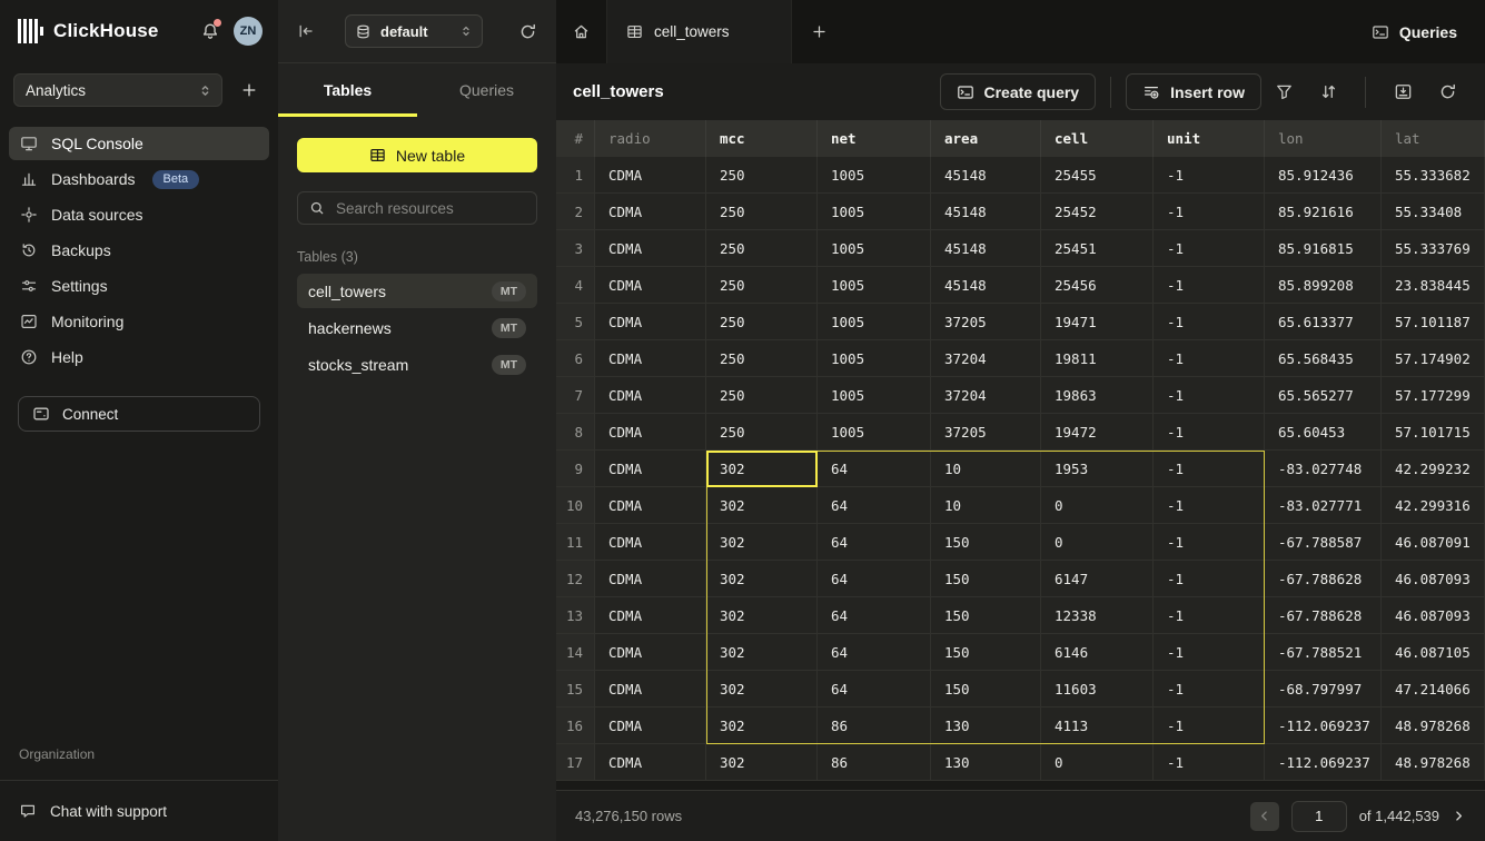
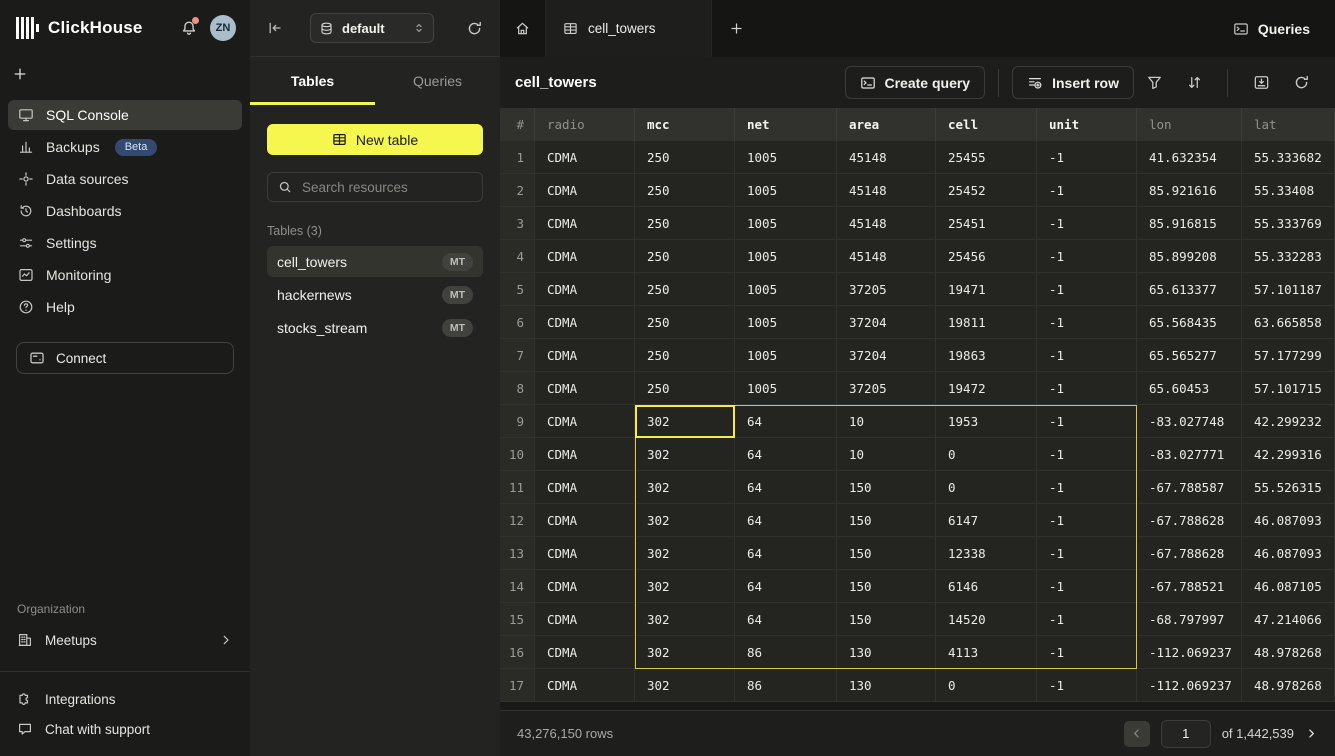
  ClickHouse
  ZN
- Analytics
  SQL Console
- Dashboards
+ Backups
  Beta
  Data sources
- Backups
+ Dashboards
  Settings
  Monitoring
  Help
  Connect
  Organization
+ Meetups
+ Integrations
  Chat with support
  default
  Tables
  Queries
  New table
  Search resources
  Tables (3)
  cell_towers
  MT
  hackernews
  MT
  stocks_stream
  MT
  cell_towers
  Queries
  cell_towers
  Create query
  Insert row
  #
  radio
  mcc
  net
  area
  cell
  unit
  lon
  lat
  1
  CDMA
  250
  1005
  45148
  25455
  -1
- 85.912436
+ 41.632354
  55.333682
  2
  CDMA
  250
  1005
  45148
  25452
  -1
  85.921616
  55.33408
  3
  CDMA
  250
  1005
  45148
  25451
  -1
  85.916815
  55.333769
  4
  CDMA
  250
  1005
  45148
  25456
  -1
  85.899208
- 23.838445
+ 55.332283
  5
  CDMA
  250
  1005
  37205
  19471
  -1
  65.613377
  57.101187
  6
  CDMA
  250
  1005
  37204
  19811
  -1
  65.568435
- 57.174902
+ 63.665858
  7
  CDMA
  250
  1005
  37204
  19863
  -1
  65.565277
  57.177299
  8
  CDMA
  250
  1005
  37205
  19472
  -1
  65.60453
  57.101715
  9
  CDMA
  302
  64
  10
  1953
  -1
  -83.027748
  42.299232
  10
  CDMA
  302
  64
  10
  0
  -1
  -83.027771
  42.299316
  11
  CDMA
  302
  64
  150
  0
  -1
  -67.788587
- 46.087091
+ 55.526315
  12
  CDMA
  302
  64
  150
  6147
  -1
  -67.788628
  46.087093
  13
  CDMA
  302
  64
  150
  12338
  -1
  -67.788628
  46.087093
  14
  CDMA
  302
  64
  150
  6146
  -1
  -67.788521
  46.087105
  15
  CDMA
  302
  64
  150
- 11603
+ 14520
  -1
  -68.797997
  47.214066
  16
  CDMA
  302
  86
  130
  4113
  -1
  -112.069237
  48.978268
  17
  CDMA
  302
  86
  130
  0
  -1
  -112.069237
  48.978268
  43,276,150 rows
  1
  of 1,442,539
